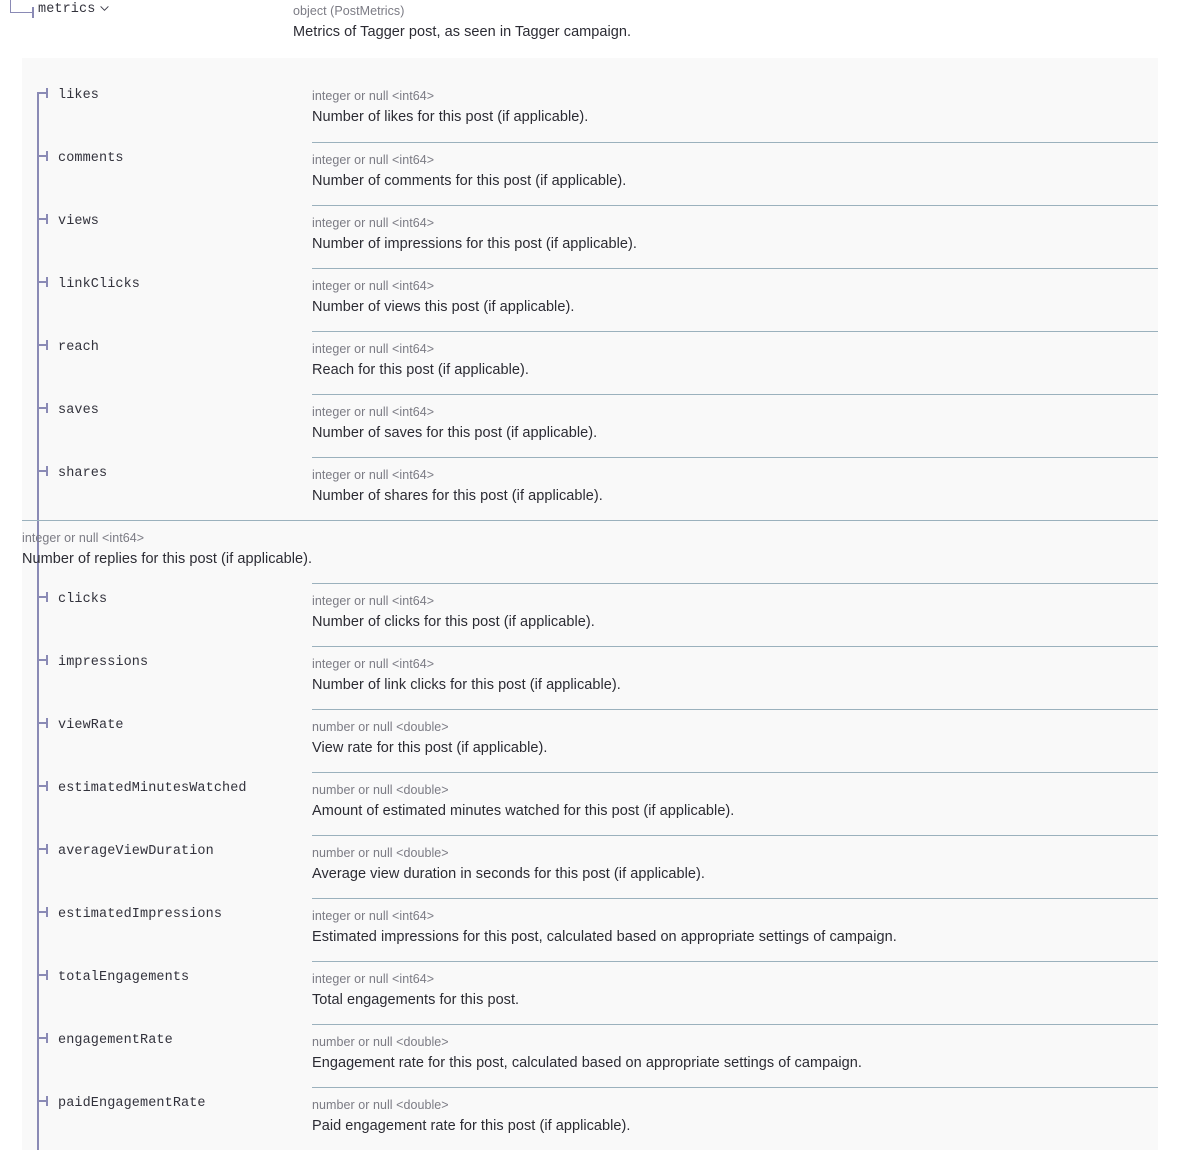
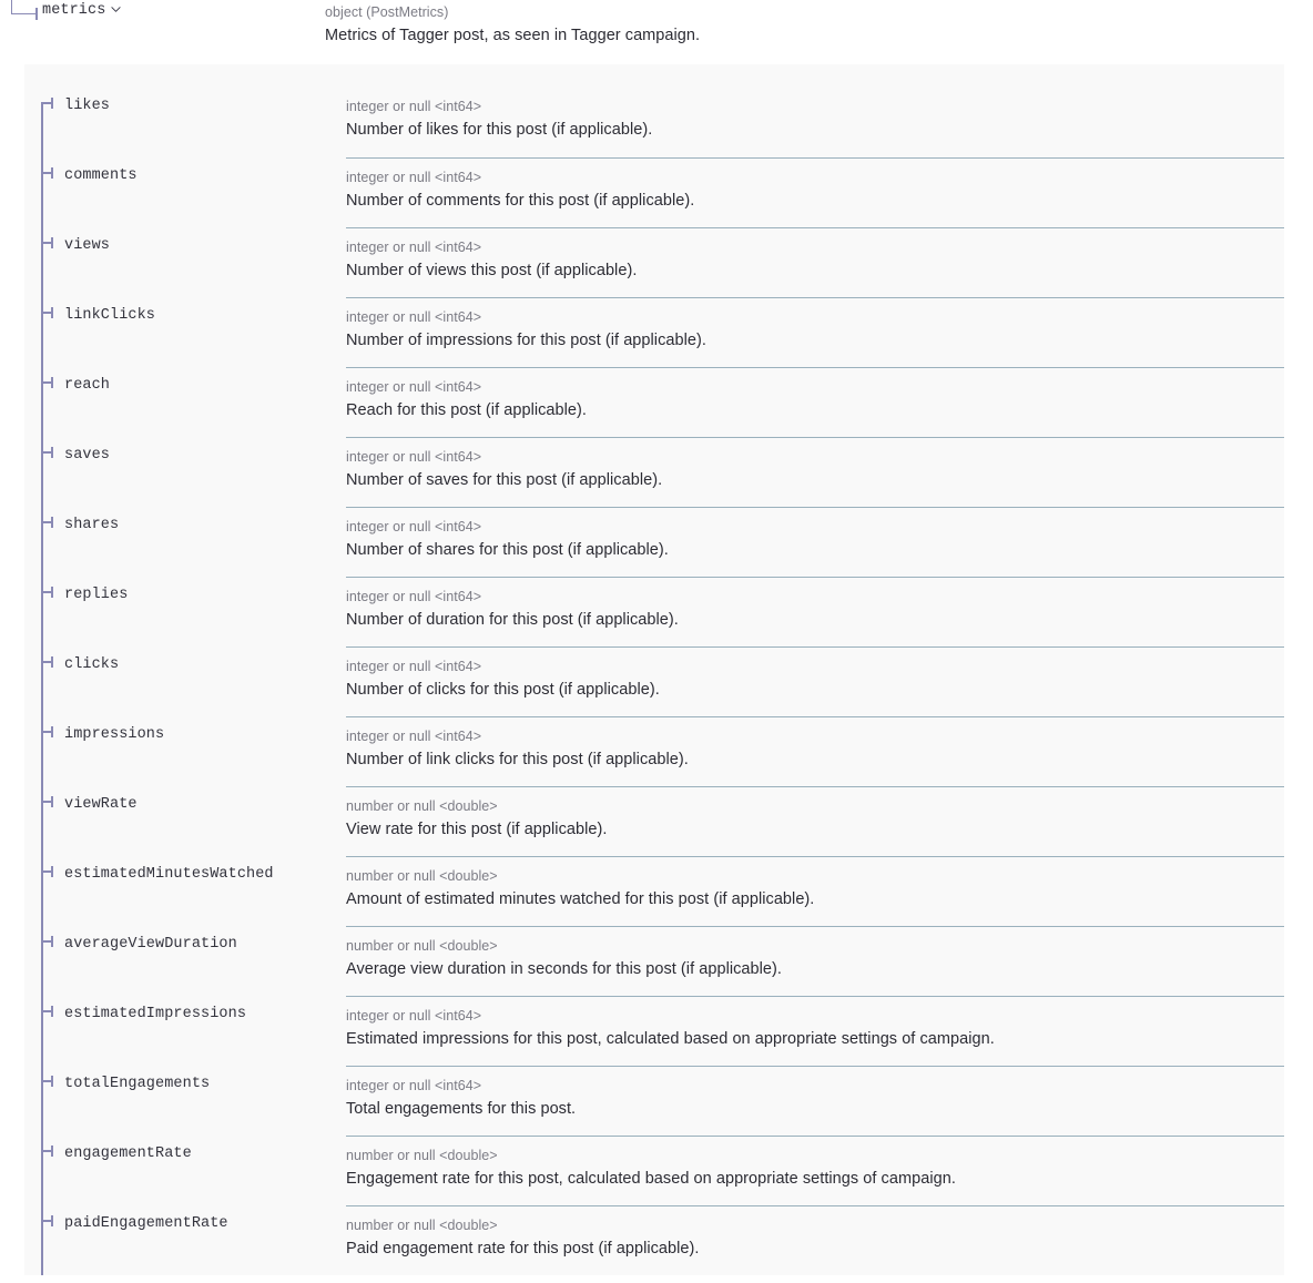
  metrics
  object (PostMetrics)
  Metrics of Tagger post, as seen in Tagger campaign.
  likes
  integer or null <int64>
  Number of likes for this post (if applicable).
  comments
  integer or null <int64>
  Number of comments for this post (if applicable).
  views
  integer or null <int64>
- Number of impressions for this post (if applicable).
+ Number of views this post (if applicable).
  linkClicks
  integer or null <int64>
- Number of views this post (if applicable).
+ Number of impressions for this post (if applicable).
  reach
  integer or null <int64>
  Reach for this post (if applicable).
  saves
  integer or null <int64>
  Number of saves for this post (if applicable).
  shares
  integer or null <int64>
  Number of shares for this post (if applicable).
+ replies
  integer or null <int64>
- Number of replies for this post (if applicable).
+ Number of duration for this post (if applicable).
  clicks
  integer or null <int64>
  Number of clicks for this post (if applicable).
  impressions
  integer or null <int64>
  Number of link clicks for this post (if applicable).
  viewRate
  number or null <double>
  View rate for this post (if applicable).
  estimatedMinutesWatched
  number or null <double>
  Amount of estimated minutes watched for this post (if applicable).
  averageViewDuration
  number or null <double>
  Average view duration in seconds for this post (if applicable).
  estimatedImpressions
  integer or null <int64>
  Estimated impressions for this post, calculated based on appropriate settings of campaign.
  totalEngagements
  integer or null <int64>
  Total engagements for this post.
  engagementRate
  number or null <double>
  Engagement rate for this post, calculated based on appropriate settings of campaign.
  paidEngagementRate
  number or null <double>
  Paid engagement rate for this post (if applicable).
